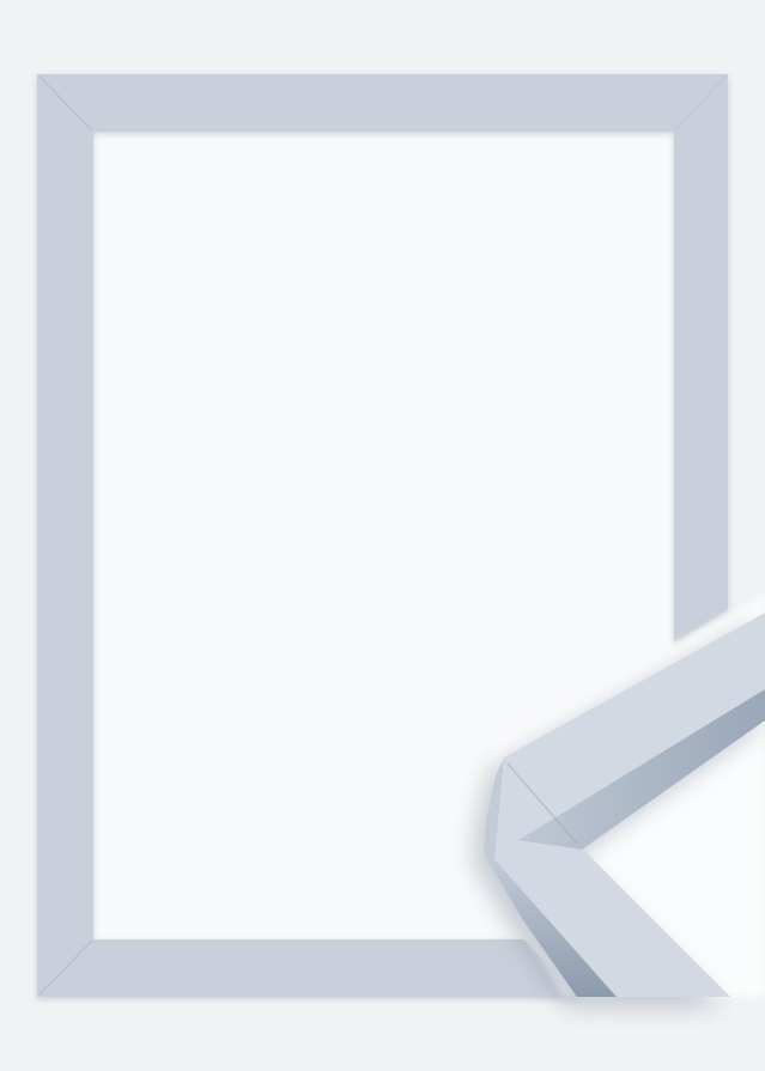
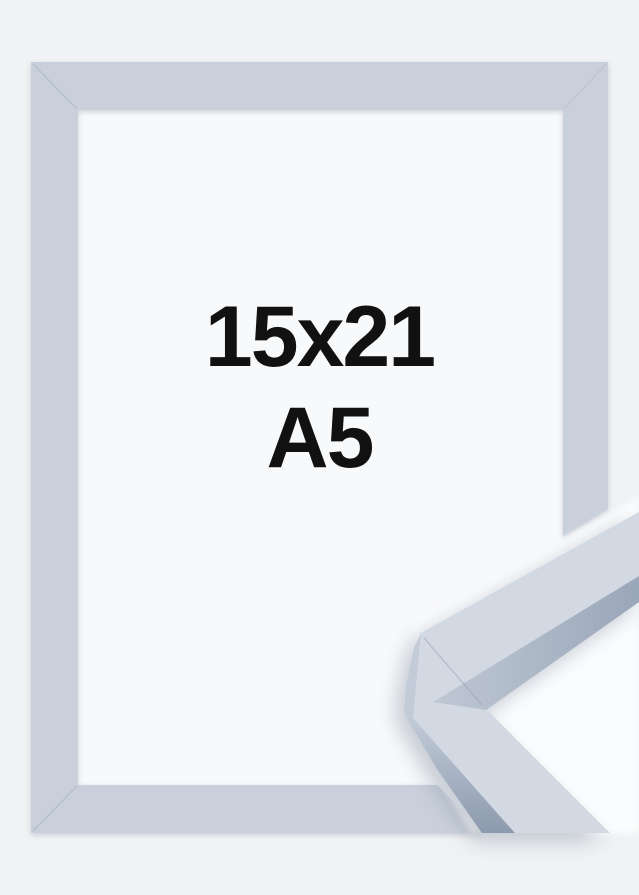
+ 15x21
+ A5
